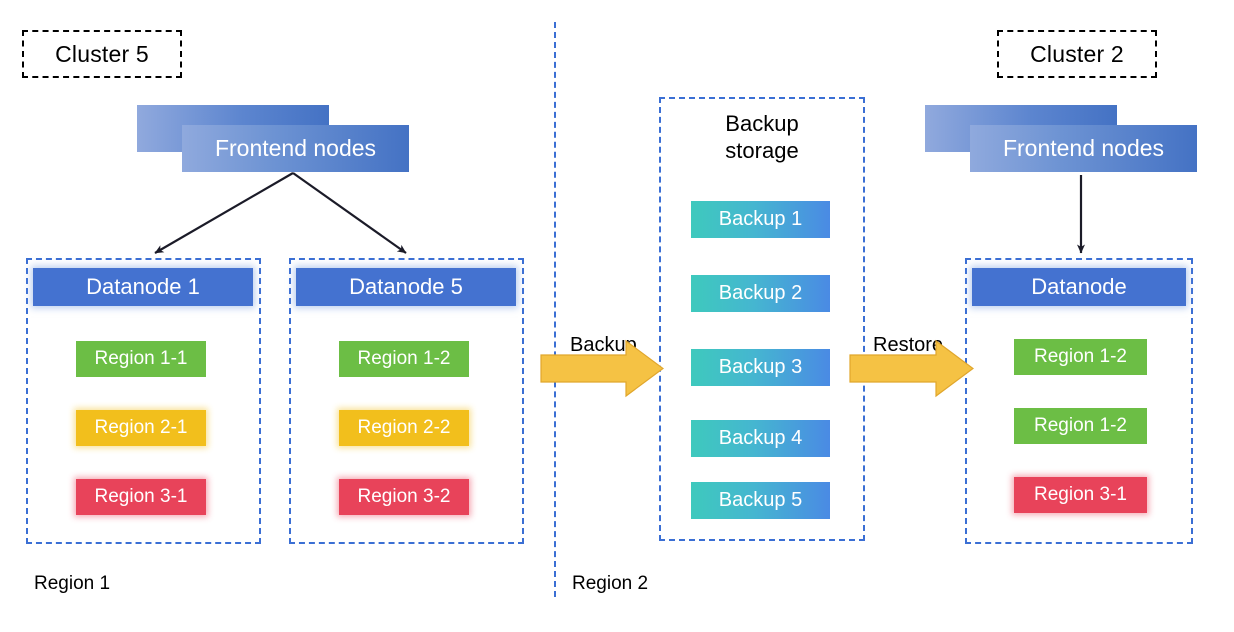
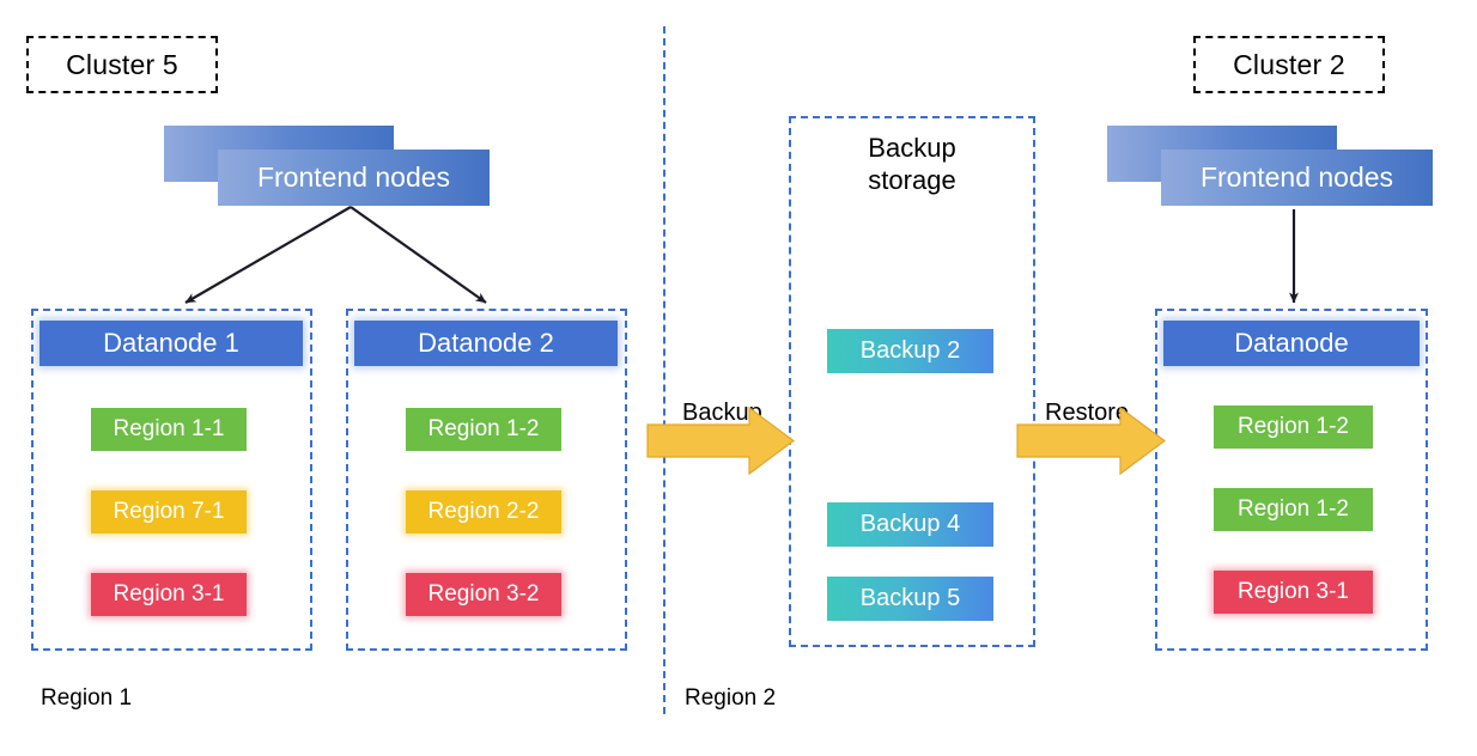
  Cluster 5
  Cluster 2
  Frontend nodes
  Frontend nodes
  Datanode 1
  Region 1-1
- Region 2-1
+ Region 7-1
  Region 3-1
- Datanode 5
+ Datanode 2
  Region 1-2
  Region 2-2
  Region 3-2
  Backup
  storage
- Backup 1
  Backup 2
- Backup 3
  Backup 4
  Backup 5
  Datanode
  Region 1-2
  Region 1-2
  Region 3-1
  Backu
  Restor
  Region 1
  Region 2
